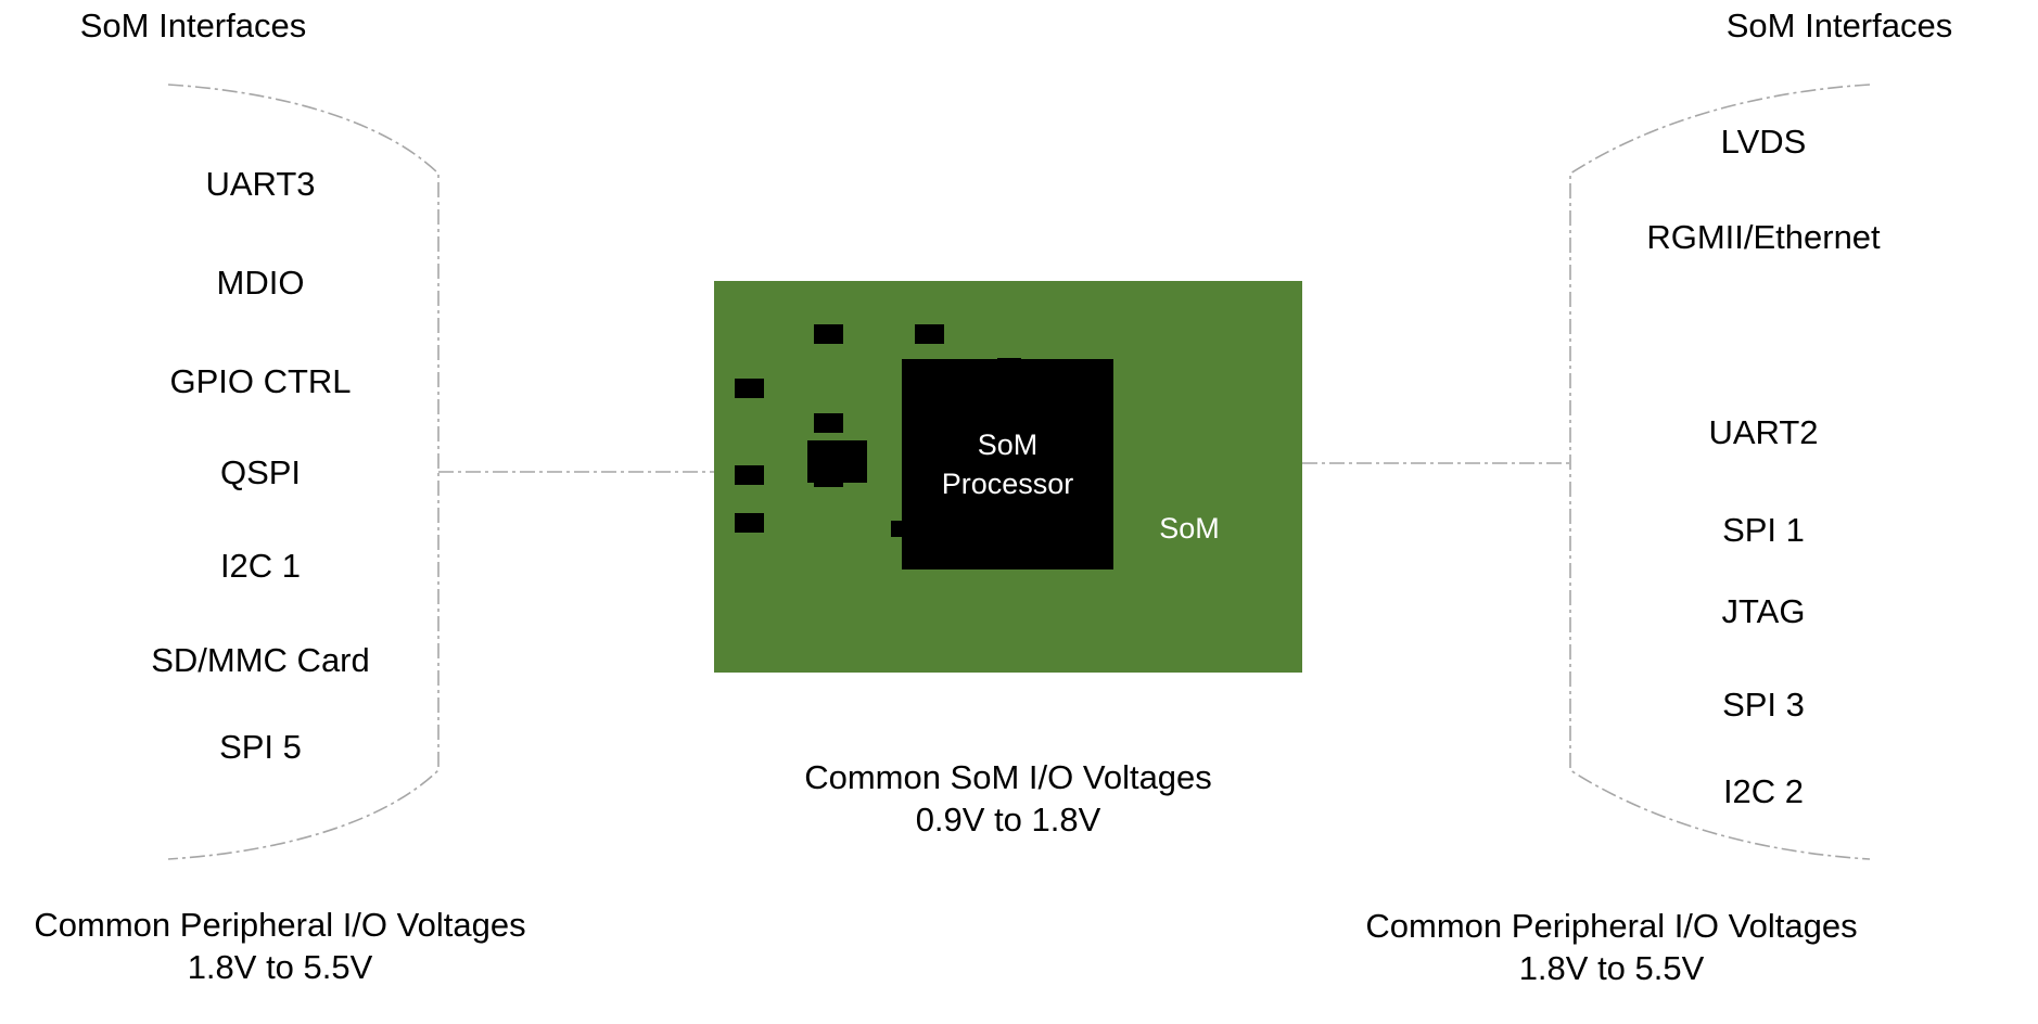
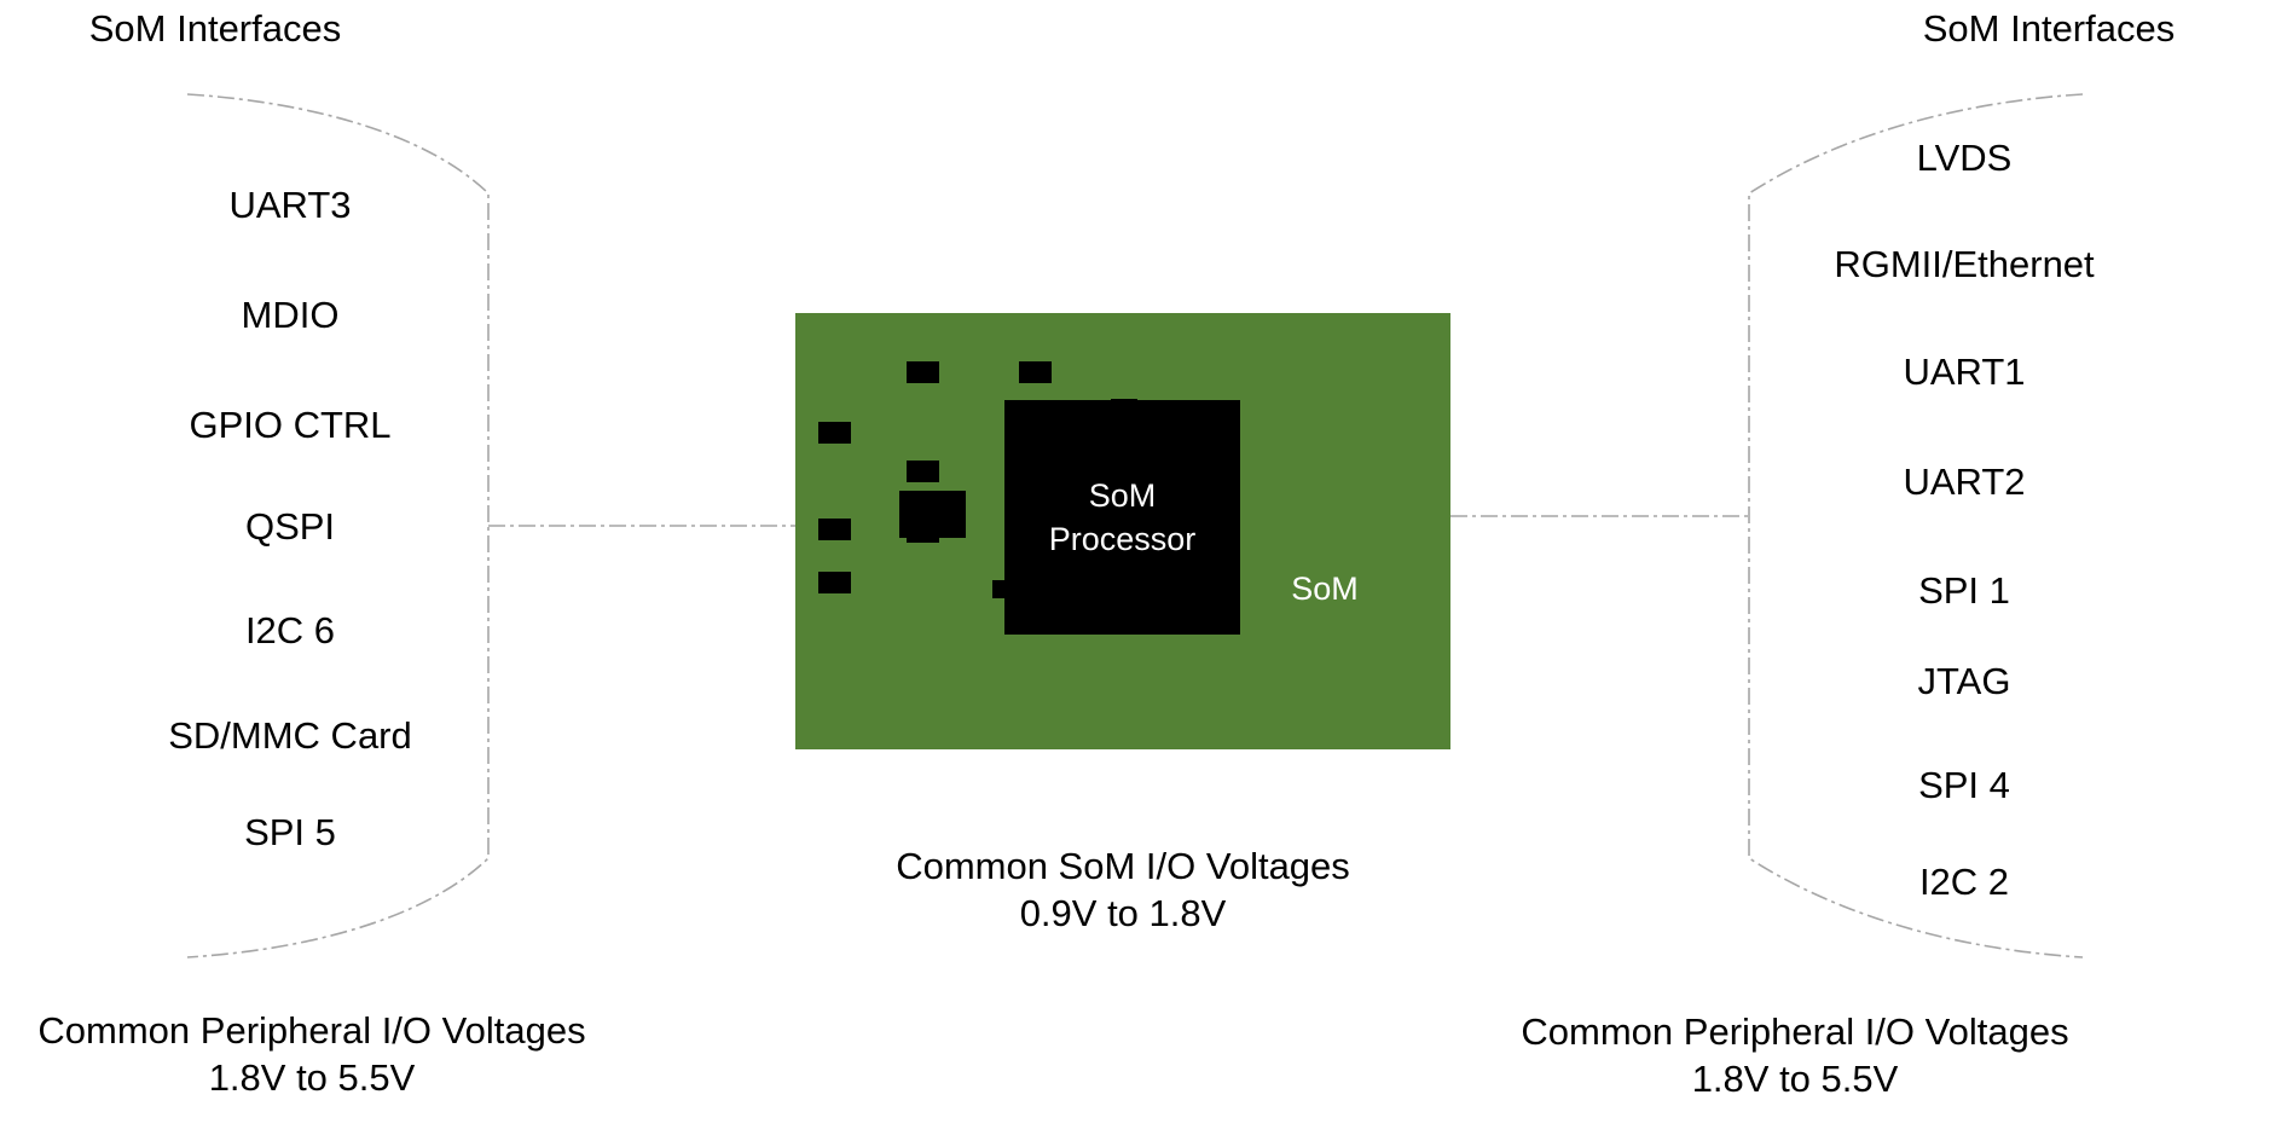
  SoM Interfaces
  UART3
  MDIO
  GPIO CTRL
  QSPI
- I2C 1
+ I2C 6
  SD/MMC Card
  SPI 5
  Common Peripheral I/O Voltages
  1.8V to 5.5V
  SoM
  Processor
  SoM
  Common SoM I/O Voltages
  0.9V to 1.8V
  SoM Interfaces
  LVDS
  RGMII/Ethernet
+ UART1
  UART2
  SPI 1
  JTAG
- SPI 3
+ SPI 4
  I2C 2
  Common Peripheral I/O Voltages
  1.8V to 5.5V
